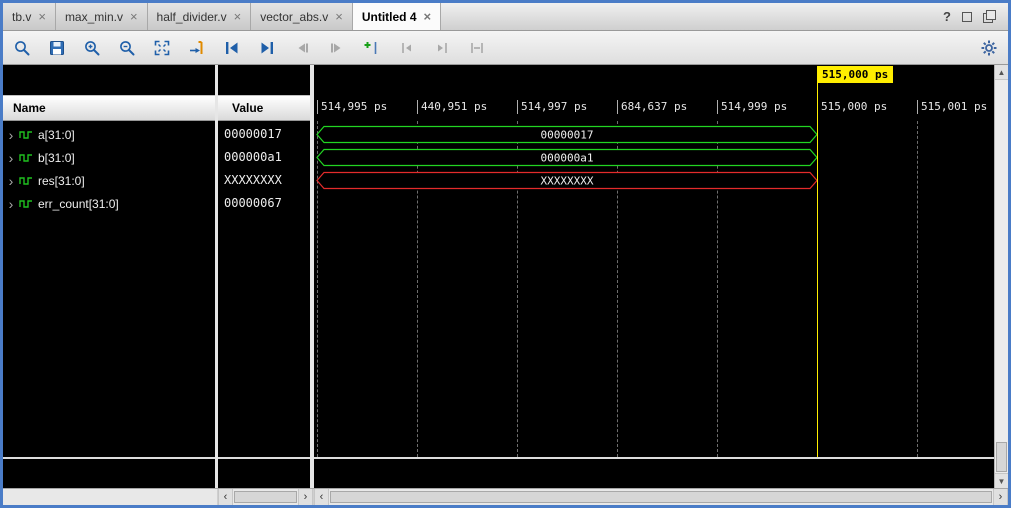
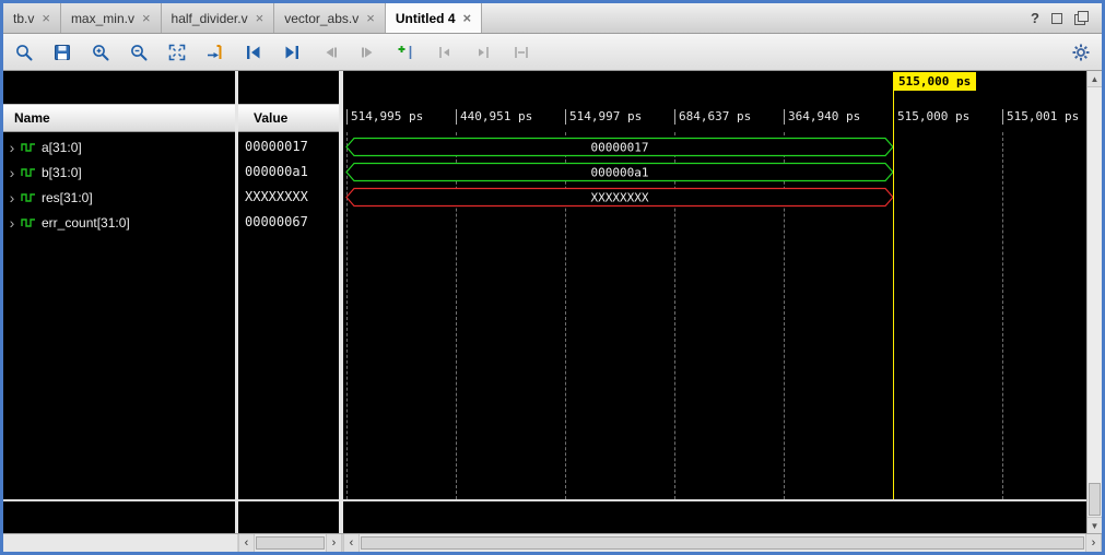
  tb.v
  ×
  max_min.v
  ×
  half_divider.v
  ×
  vector_abs.v
  ×
  Untitled 4
  ×
  ?
  Name
  ›
  a[31:0]
  ›
  b[31:0]
  ›
  res[31:0]
  ›
  err_count[31:0]
  Value
  00000017
  000000a1
  XXXXXXXX
  00000067
  515,000 ps
  514,995 ps
  440,951 ps
  514,997 ps
  684,637 ps
- 514,999 ps
+ 364,940 ps
  515,000 ps
  515,001 ps
  00000017
  000000a1
  XXXXXXXX
  ▲
  ▼
  ‹
  ›
  ‹
  ›
